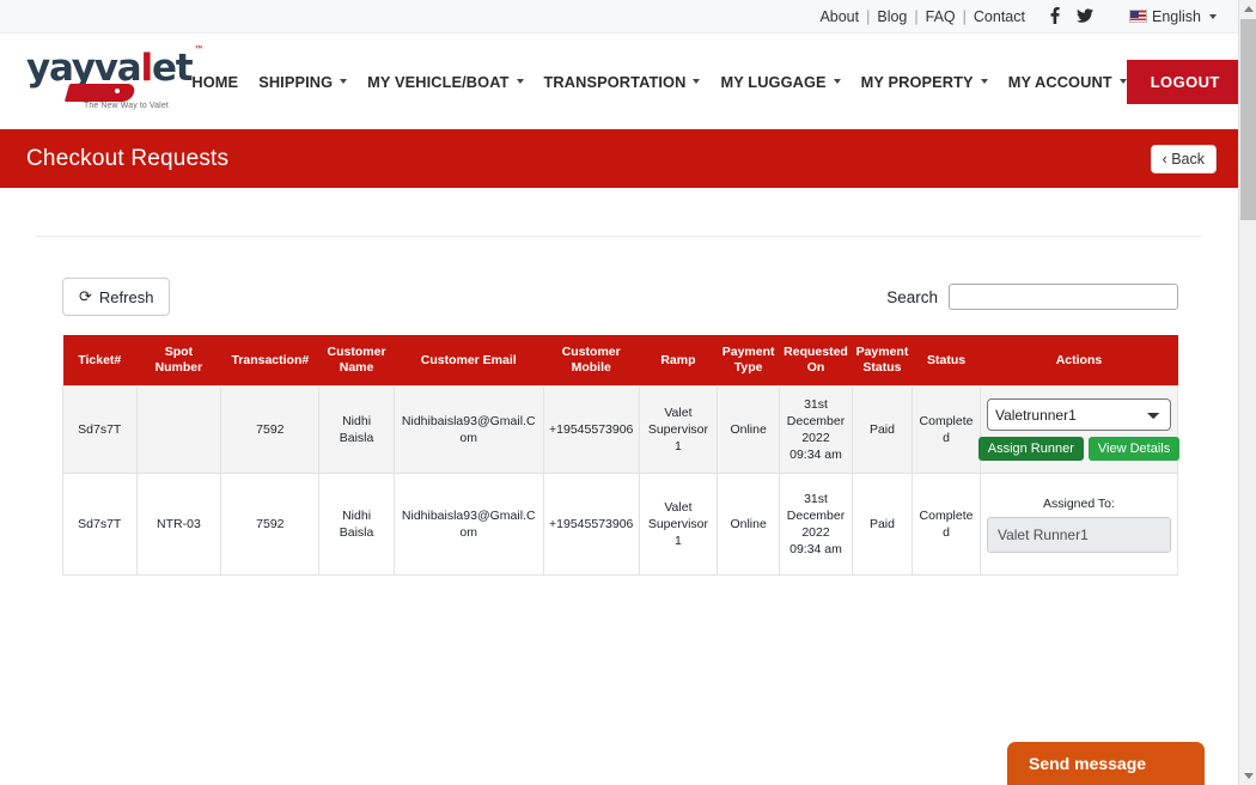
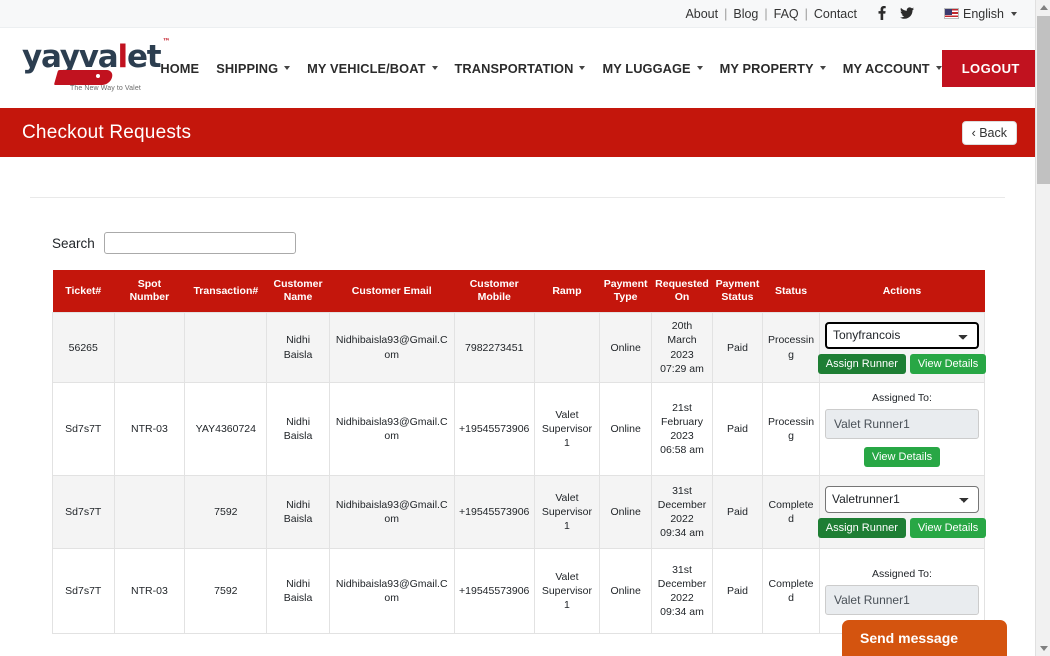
  About
  |
  Blog
  |
  FAQ
  |
  Contact
  English
  yayvalet
  ™
  HOME
  SHIPPING
  MY VEHICLE/BOAT
  TRANSPORTATION
  MY LUGGAGE
  MY PROPERTY
  MY ACCOUNT
  LOGOUT
  Checkout Requests
  ‹ Back
- ⟳
- Refresh
  Search
  Ticket#	Spot Number	Transaction#	Customer Name	Customer Email	Customer Mobile	Ramp	Payment Type	Requested On	Payment Status	Status	Actions
+ 56265			Nidhi Baisla	Nidhibaisla93@Gmail.Com	7982273451		Online	20th March 2023 07:29 am	Paid	Processing	Tonyfrancois Assign Runner View Details
+ Sd7s7T	NTR-03	YAY4360724	Nidhi Baisla	Nidhibaisla93@Gmail.Com	+19545573906	Valet Supervisor 1	Online	21st February 2023 06:58 am	Paid	Processing	Assigned To: Valet Runner1 View Details
  Sd7s7T		7592	Nidhi Baisla	Nidhibaisla93@Gmail.Com	+19545573906	Valet Supervisor 1	Online	31st December 2022 09:34 am	Paid	Completed	Valetrunner1 Assign Runner View Details
  Sd7s7T	NTR-03	7592	Nidhi Baisla	Nidhibaisla93@Gmail.Com	+19545573906	Valet Supervisor 1	Online	31st December 2022 09:34 am	Paid	Completed	Assigned To: Valet Runner1
  Send message
